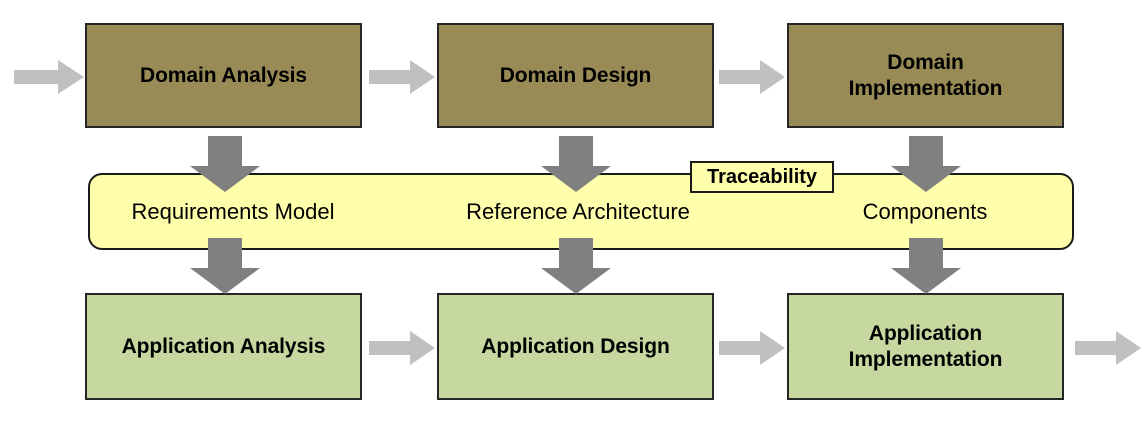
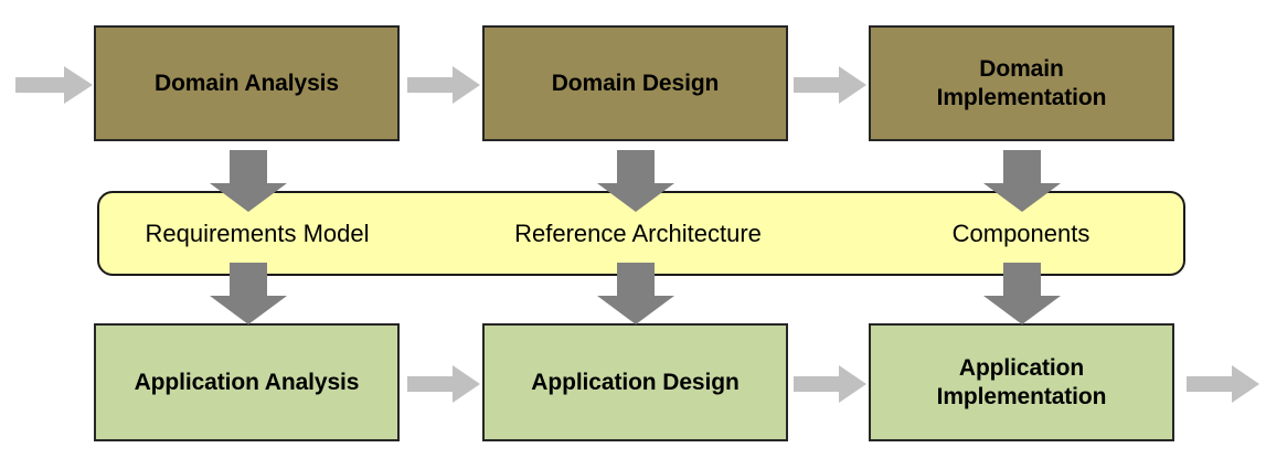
  Domain Analysis
  Domain Design
  Domain
  Implementation
  Requirements Model
  Reference Architecture
  Components
- Traceability
  Application Analysis
  Application Design
  Application
  Implementation
